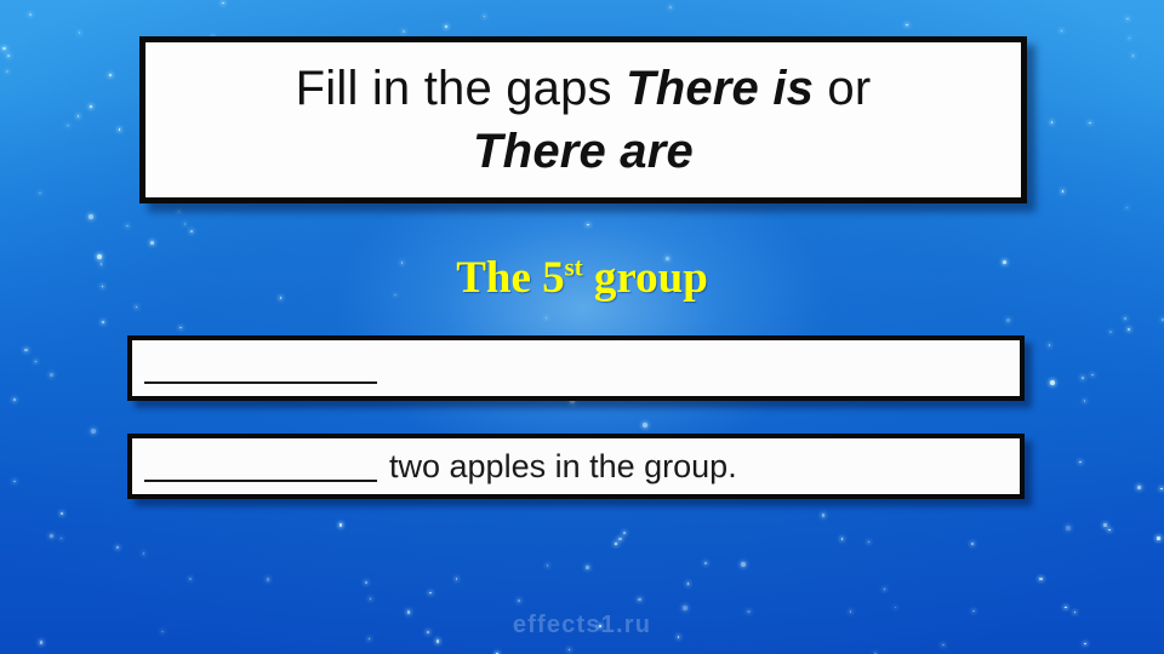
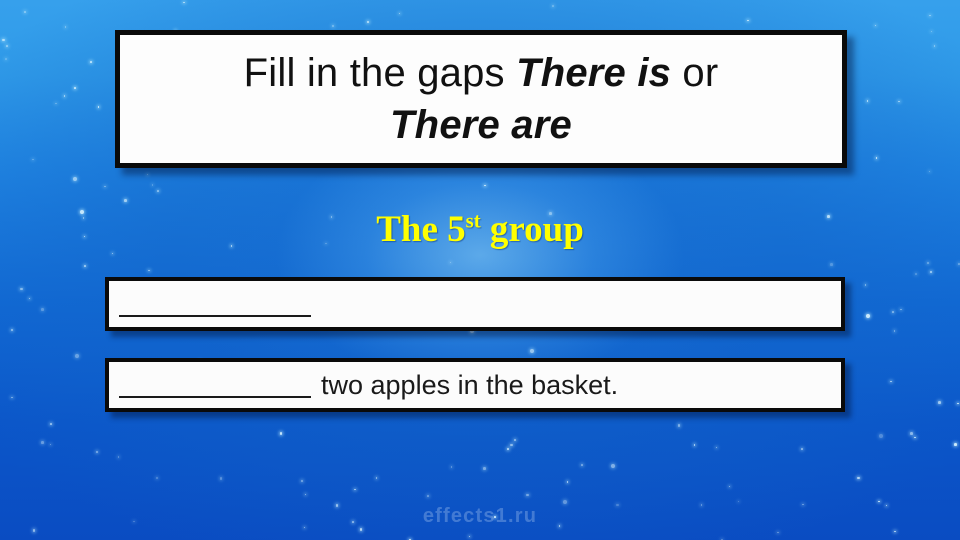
  Fill in the gaps There is or
  There are
  The 5st group
- two apples in the group.
+ two apples in the basket.
  effects1.ru
